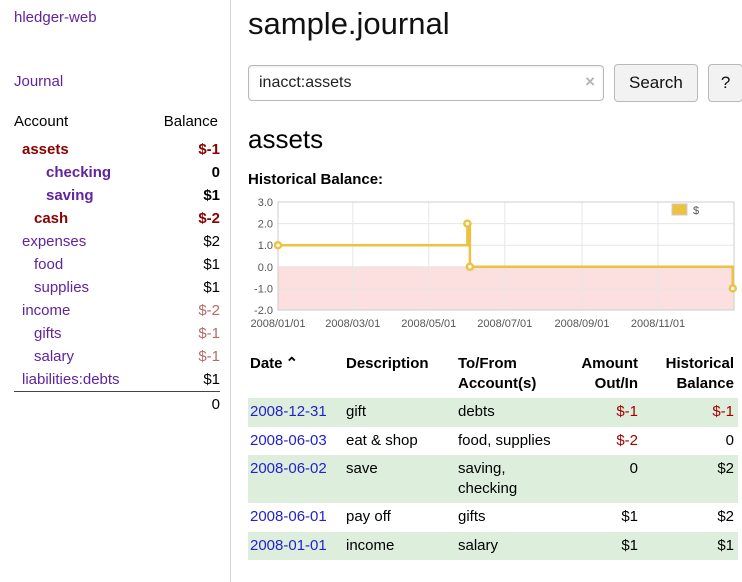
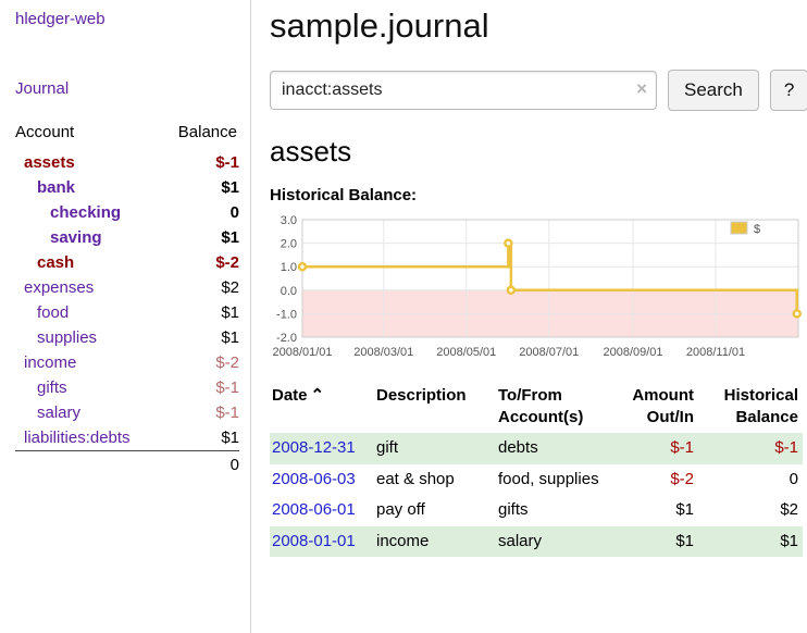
  hledger-web
  Journal
  Account	Balance
  assets	$-1
+ bank	$1
  checking	0
  saving	$1
  cash	$-2
  expenses	$2
  food	$1
  supplies	$1
  income	$-2
  gifts	$-1
  salary	$-1
  liabilities:debts	$1
  	0
  sample.journal
  inacct:assets
  ×
  Search
  ?
  assets
  Historical Balance:
  3.0
  2.0
  1.0
  0.0
  -1.0
  -2.0
  2008/01/01
  2008/03/01
  2008/05/01
  2008/07/01
  2008/09/01
  2008/11/01
  $
  Date ⌃	Description	To/From Account(s)	Amount Out/In	Historical Balance
  2008-12-31	gift	debts	$-1	$-1
  2008-06-03	eat & shop	food, supplies	$-2	0
- 2008-06-02	save	saving, checking	0	$2
  2008-06-01	pay off	gifts	$1	$2
  2008-01-01	income	salary	$1	$1
